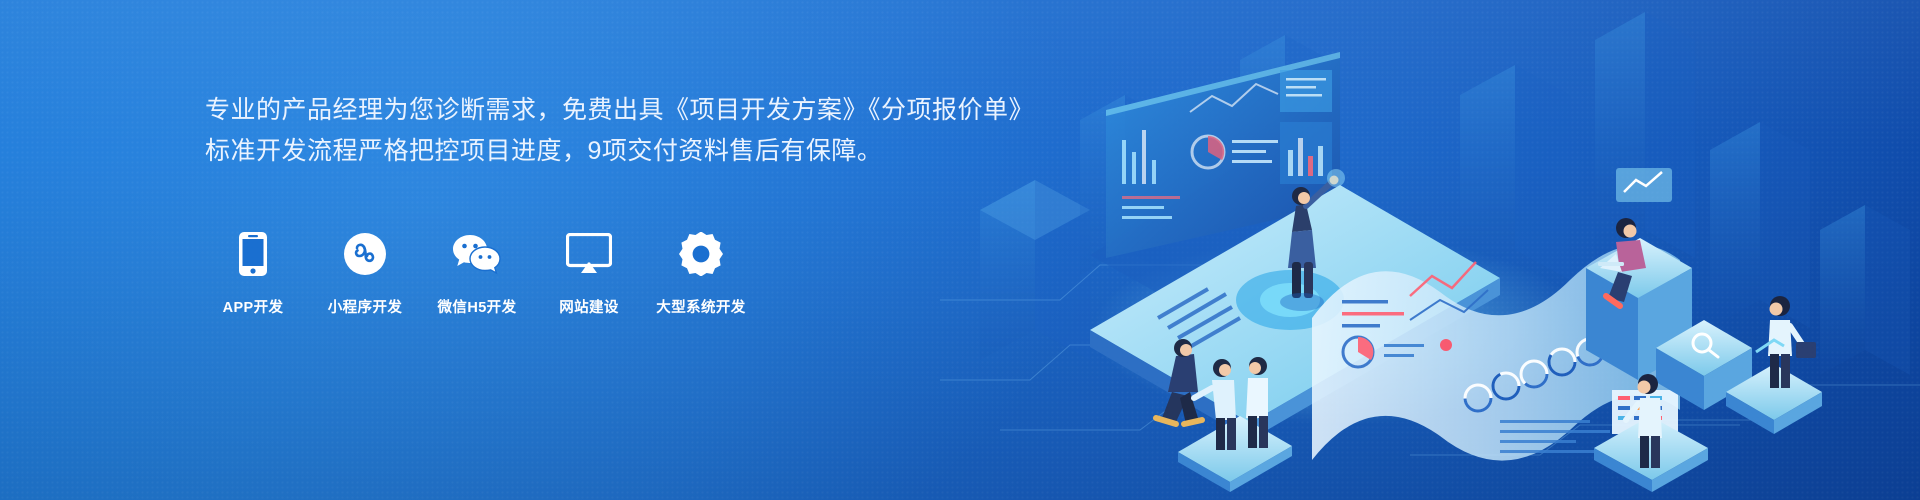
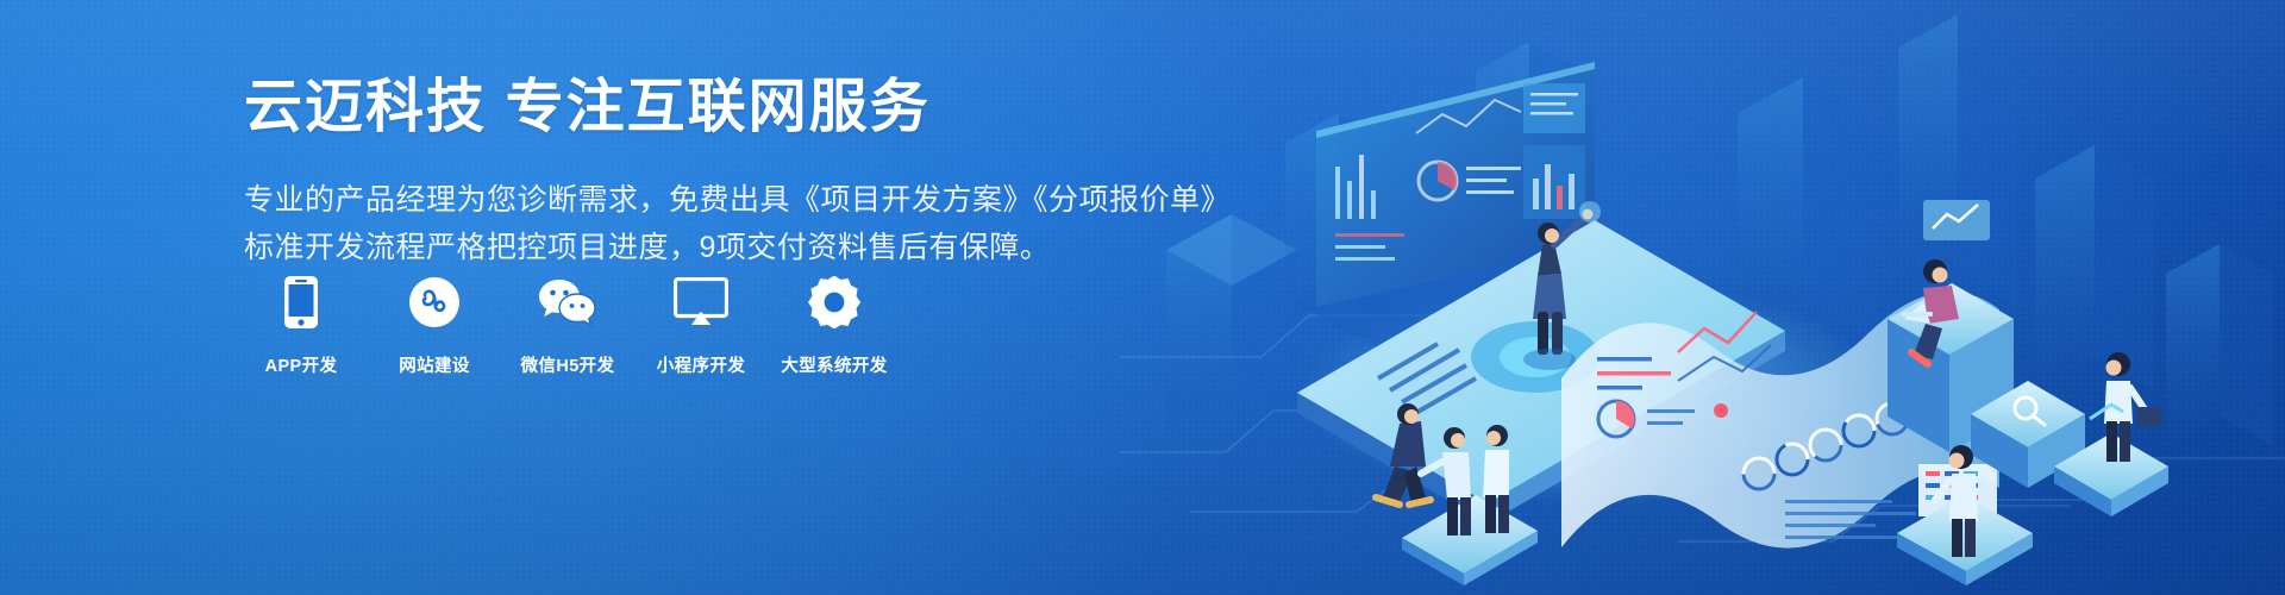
+ 云迈科技 专注互联网服务
  专业的产品经理为您诊断需求，免费出具《项目开发方案》《分项报价单》
  标准开发流程严格把控项目进度，9项交付资料售后有保障。
  APP开发
- 小程序开发
+ 网站建设
  微信H5开发
- 网站建设
+ 小程序开发
  大型系统开发
